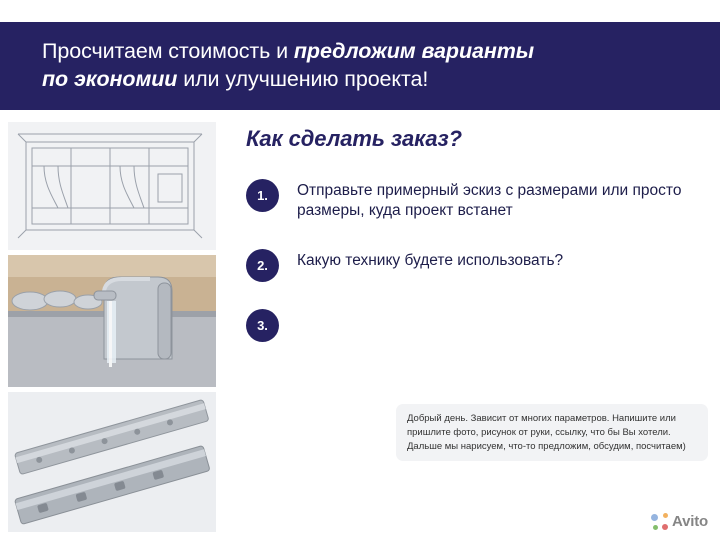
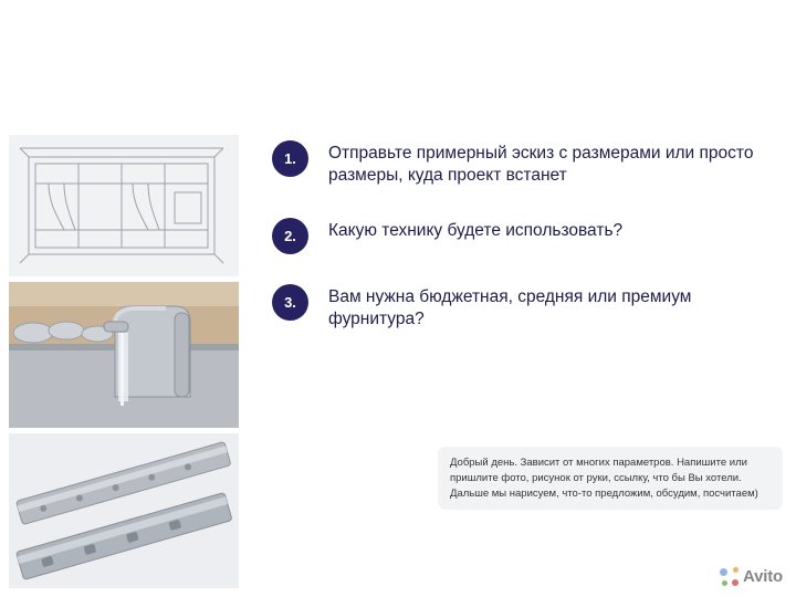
- Просчитаем стоимость и предложим варианты
- по экономии или улучшению проекта!
- Как сделать заказ?
  1.
  Отправьте примерный эскиз с размерами или просто размеры, куда проект встанет
  2.
  Какую технику будете использовать?
  3.
+ Вам нужна бюджетная, средняя или премиум фурнитура?
  Добрый день. Зависит от многих параметров. Напишите или пришлите фото, рисунок от руки, ссылку, что бы Вы хотели. Дальше мы нарисуем, что-то предложим, обсудим, посчитаем)
  Avito
